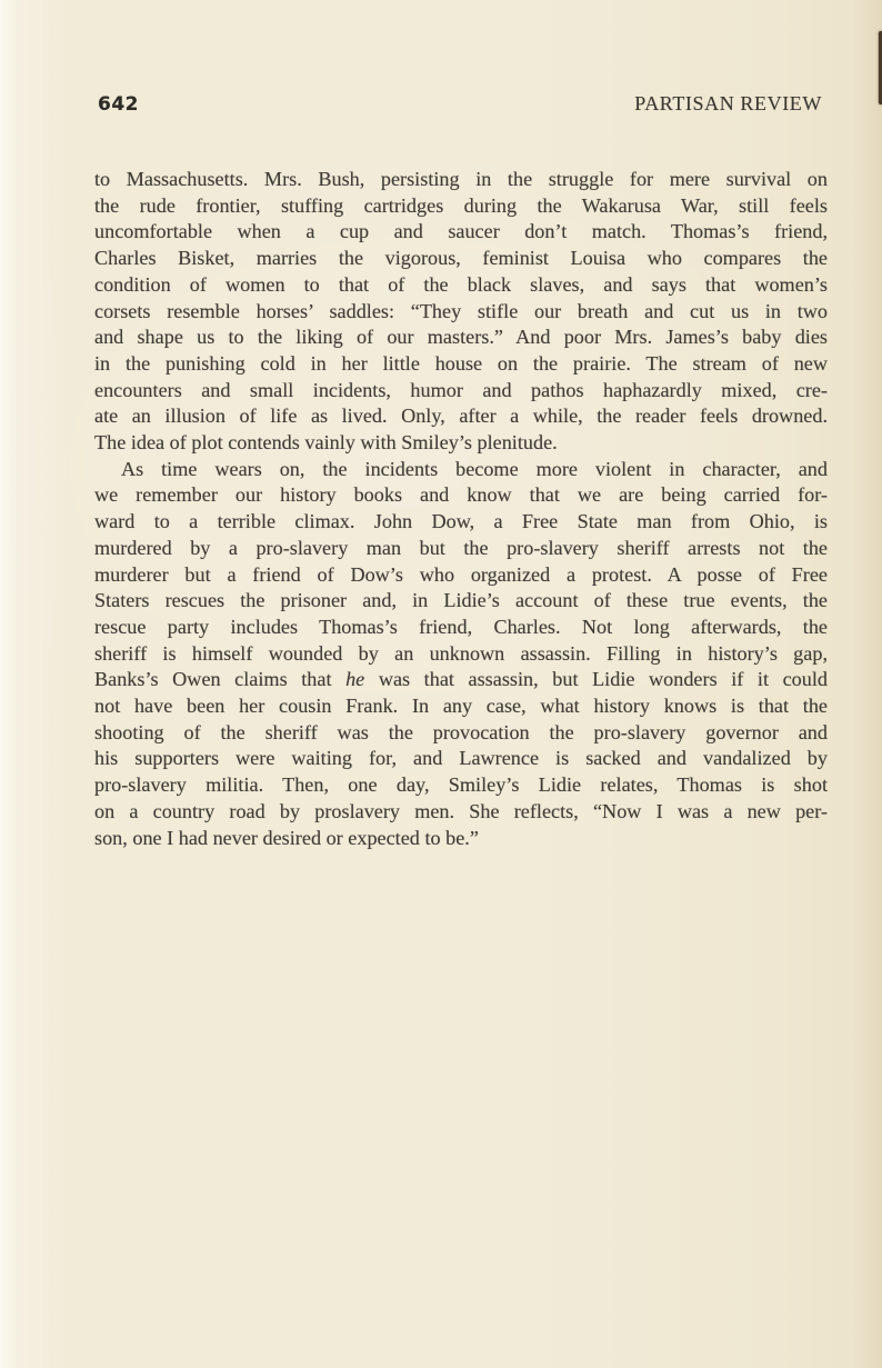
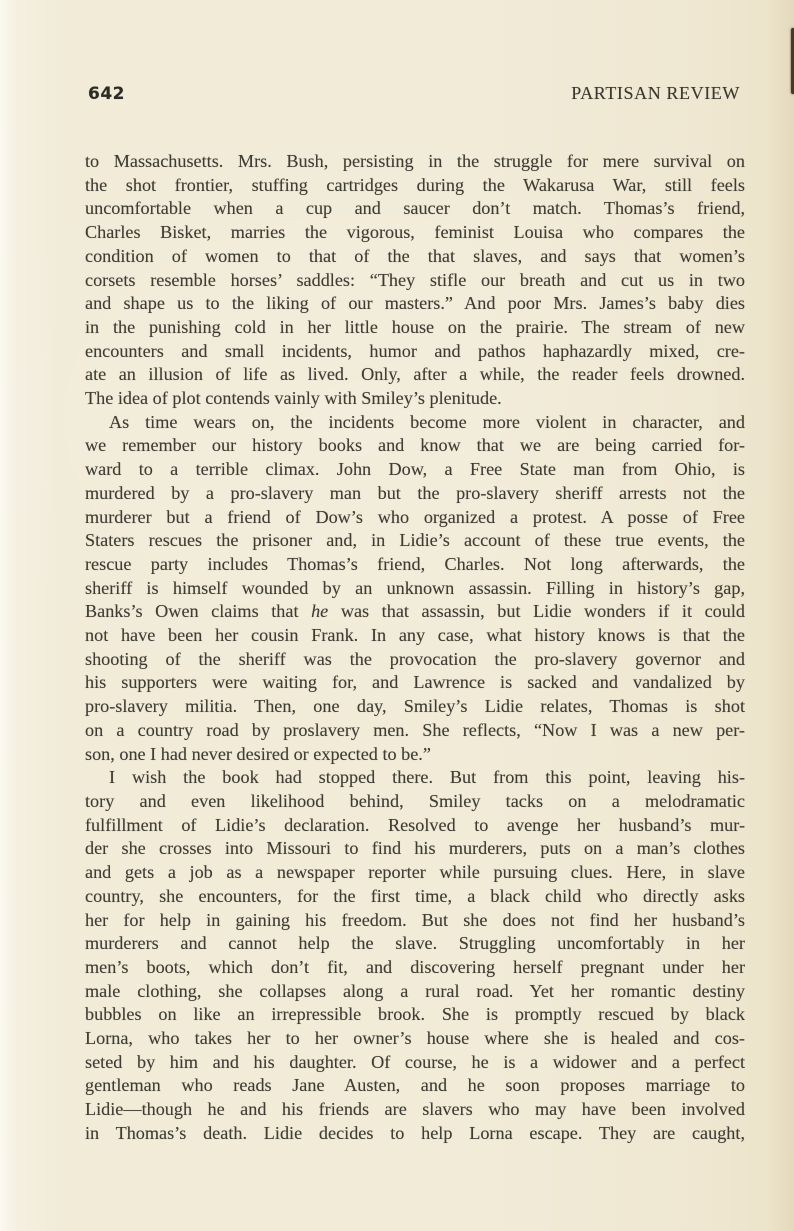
  642
  PARTISAN REVIEW
  to Massachusetts. Mrs. Bush, persisting in the struggle for mere survival on
- the rude frontier, stuffing cartridges during the Wakarusa War, still feels
+ the shot frontier, stuffing cartridges during the Wakarusa War, still feels
  uncomfortable when a cup and saucer don’t match. Thomas’s friend,
  Charles Bisket, marries the vigorous, feminist Louisa who compares the
- condition of women to that of the black slaves, and says that women’s
+ condition of women to that of the that slaves, and says that women’s
  corsets resemble horses’ saddles: “They stifle our breath and cut us in two
  and shape us to the liking of our masters.” And poor Mrs. James’s baby dies
  in the punishing cold in her little house on the prairie. The stream of new
  encounters and small incidents, humor and pathos haphazardly mixed, cre-
  ate an illusion of life as lived. Only, after a while, the reader feels drowned.
  The idea of plot contends vainly with Smiley’s plenitude.
  As time wears on, the incidents become more violent in character, and
  we remember our history books and know that we are being carried for-
  ward to a terrible climax. John Dow, a Free State man from Ohio, is
  murdered by a pro-slavery man but the pro-slavery sheriff arrests not the
  murderer but a friend of Dow’s who organized a protest. A posse of Free
  Staters rescues the prisoner and, in Lidie’s account of these true events, the
  rescue party includes Thomas’s friend, Charles. Not long afterwards, the
  sheriff is himself wounded by an unknown assassin. Filling in history’s gap,
  Banks’s Owen claims that he was that assassin, but Lidie wonders if it could
  not have been her cousin Frank. In any case, what history knows is that the
  shooting of the sheriff was the provocation the pro-slavery governor and
  his supporters were waiting for, and Lawrence is sacked and vandalized by
  pro-slavery militia. Then, one day, Smiley’s Lidie relates, Thomas is shot
  on a country road by proslavery men. She reflects, “Now I was a new per-
  son, one I had never desired or expected to be.”
+ I wish the book had stopped there. But from this point, leaving his-
+ tory and even likelihood behind, Smiley tacks on a melodramatic
+ fulfillment of Lidie’s declaration. Resolved to avenge her husband’s mur-
+ der she crosses into Missouri to find his murderers, puts on a man’s clothes
+ and gets a job as a newspaper reporter while pursuing clues. Here, in slave
+ country, she encounters, for the first time, a black child who directly asks
+ her for help in gaining his freedom. But she does not find her husband’s
+ murderers and cannot help the slave. Struggling uncomfortably in her
+ men’s boots, which don’t fit, and discovering herself pregnant under her
+ male clothing, she collapses along a rural road. Yet her romantic destiny
+ bubbles on like an irrepressible brook. She is promptly rescued by black
+ Lorna, who takes her to her owner’s house where she is healed and cos-
+ seted by him and his daughter. Of course, he is a widower and a perfect
+ gentleman who reads Jane Austen, and he soon proposes marriage to
+ Lidie—though he and his friends are slavers who may have been involved
+ in Thomas’s death. Lidie decides to help Lorna escape. They are caught,
